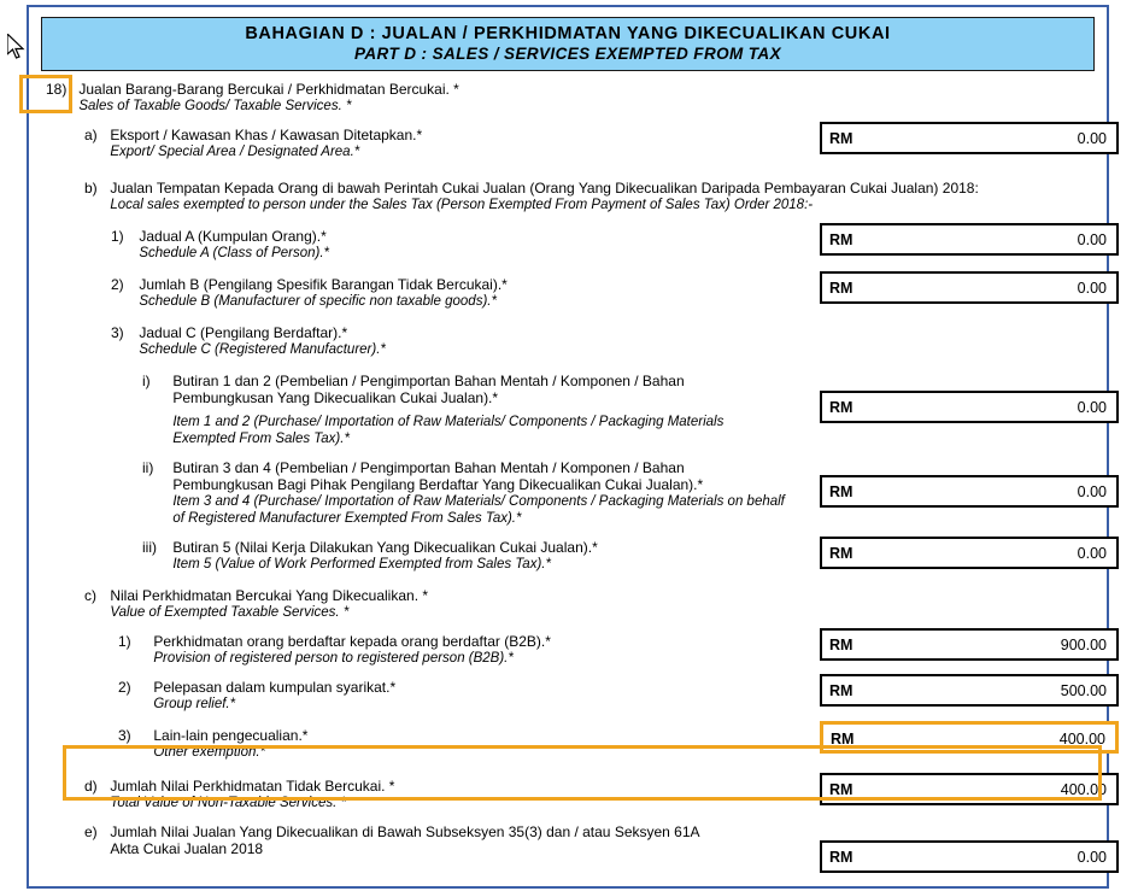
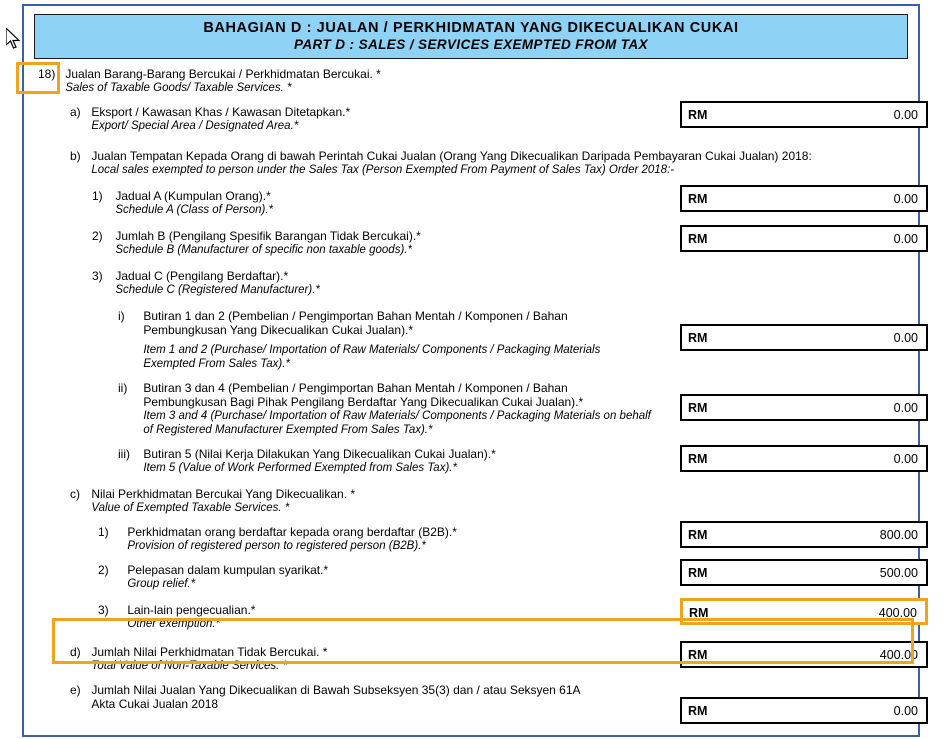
  BAHAGIAN D : JUALAN / PERKHIDMATAN YANG DIKECUALIKAN CUKAI
  PART D : SALES / SERVICES EXEMPTED FROM TAX
  18)
  Jualan Barang-Barang Bercukai / Perkhidmatan Bercukai. *
  Sales of Taxable Goods/ Taxable Services. *
  a)
  Eksport / Kawasan Khas / Kawasan Ditetapkan.*
  Export/ Special Area / Designated Area.*
  RM
  0.00
  b)
  Jualan Tempatan Kepada Orang di bawah Perintah Cukai Jualan (Orang Yang Dikecualikan Daripada Pembayaran Cukai Jualan) 2018:
  Local sales exempted to person under the Sales Tax (Person Exempted From Payment of Sales Tax) Order 2018:-
  1)
  Jadual A (Kumpulan Orang).*
  Schedule A (Class of Person).*
  RM
  0.00
  2)
  Jumlah B (Pengilang Spesifik Barangan Tidak Bercukai).*
  Schedule B (Manufacturer of specific non taxable goods).*
  RM
  0.00
  3)
  Jadual C (Pengilang Berdaftar).*
  Schedule C (Registered Manufacturer).*
  i)
  Butiran 1 dan 2 (Pembelian / Pengimportan Bahan Mentah / Komponen / Bahan Pembungkusan Yang Dikecualikan Cukai Jualan).*
  Item 1 and 2 (Purchase/ Importation of Raw Materials/ Components / Packaging Materials Exempted From Sales Tax).*
  RM
  0.00
  ii)
  Butiran 3 dan 4 (Pembelian / Pengimportan Bahan Mentah / Komponen / Bahan Pembungkusan Bagi Pihak Pengilang Berdaftar Yang Dikecualikan Cukai Jualan).*
  Item 3 and 4 (Purchase/ Importation of Raw Materials/ Components / Packaging Materials on behalf of Registered Manufacturer Exempted From Sales Tax).*
  RM
  0.00
  iii)
  Butiran 5 (Nilai Kerja Dilakukan Yang Dikecualikan Cukai Jualan).*
  Item 5 (Value of Work Performed Exempted from Sales Tax).*
  RM
  0.00
  c)
  Nilai Perkhidmatan Bercukai Yang Dikecualikan. *
  Value of Exempted Taxable Services. *
  1)
  Perkhidmatan orang berdaftar kepada orang berdaftar (B2B).*
  Provision of registered person to registered person (B2B).*
  RM
- 900.00
+ 800.00
  2)
  Pelepasan dalam kumpulan syarikat.*
  Group relief.*
  RM
  500.00
  3)
  Lain-lain pengecualian.*
  Other exemption.*
  RM
  400.00
  d)
  Jumlah Nilai Perkhidmatan Tidak Bercukai. *
  Total Value of Non-Taxable Services. *
  RM
  400.00
  e)
  Jumlah Nilai Jualan Yang Dikecualikan di Bawah Subseksyen 35(3) dan / atau Seksyen 61A
  Akta Cukai Jualan 2018
  RM
  0.00
